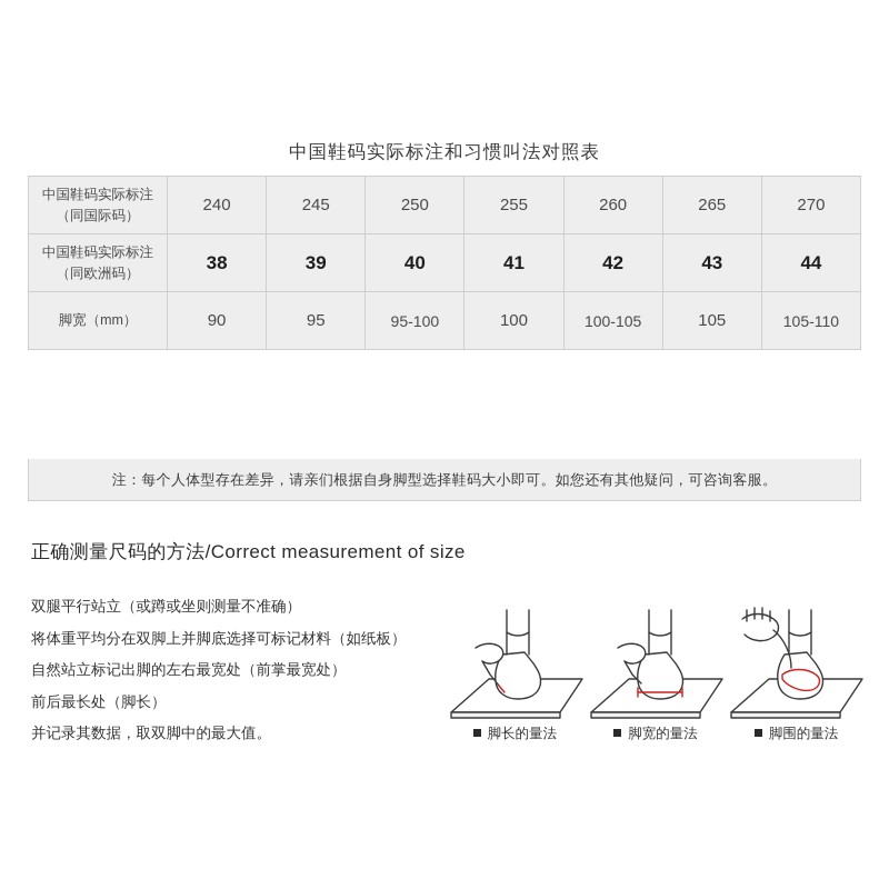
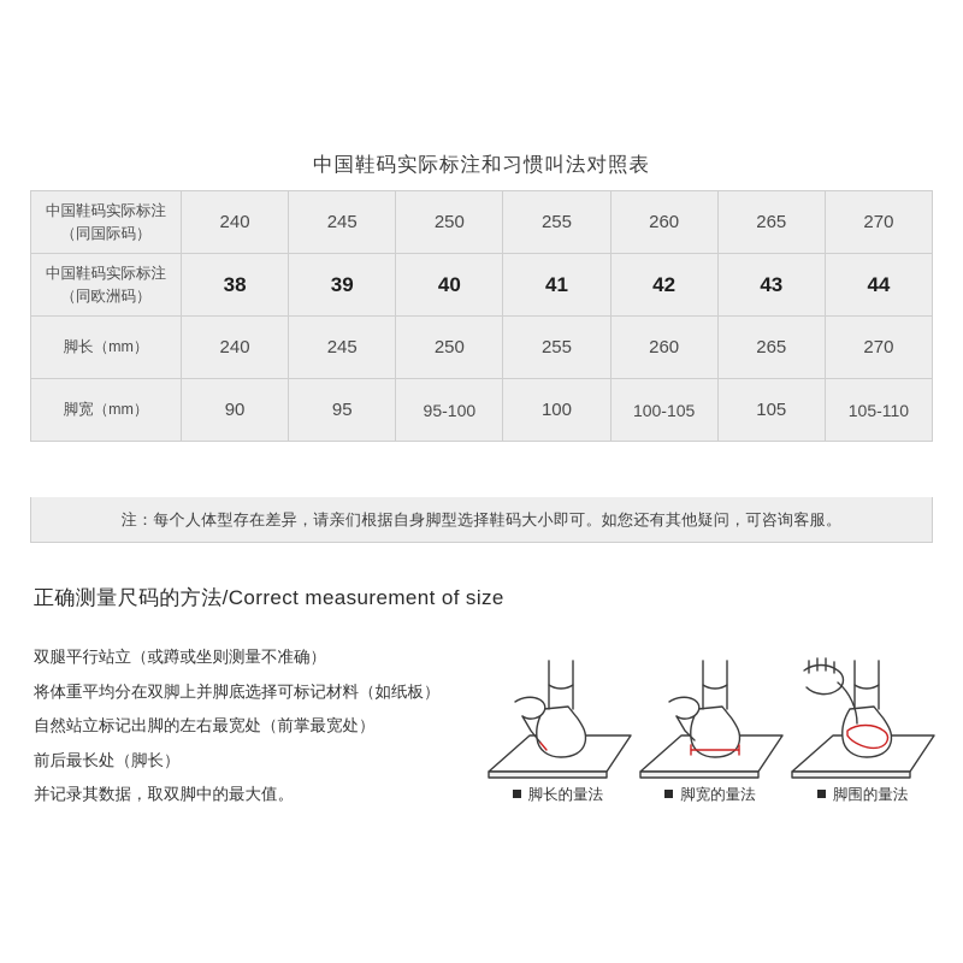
  中国鞋码实际标注和习惯叫法对照表
  中国鞋码实际标注 （同国际码）	240	245	250	255	260	265	270
  中国鞋码实际标注 （同欧洲码）	38	39	40	41	42	43	44
+ 脚长（mm）	240	245	250	255	260	265	270
  脚宽（mm）	90	95	95-100	100	100-105	105	105-110
  注：每个人体型存在差异，请亲们根据自身脚型选择鞋码大小即可。如您还有其他疑问，可咨询客服。
  正确测量尺码的方法/Correct measurement of size
  双腿平行站立（或蹲或坐则测量不准确）
  将体重平均分在双脚上并脚底选择可标记材料（如纸板）
  自然站立标记出脚的左右最宽处（前掌最宽处）
  前后最长处（脚长）
  并记录其数据，取双脚中的最大值。
  脚长的量法
  脚宽的量法
  脚围的量法
